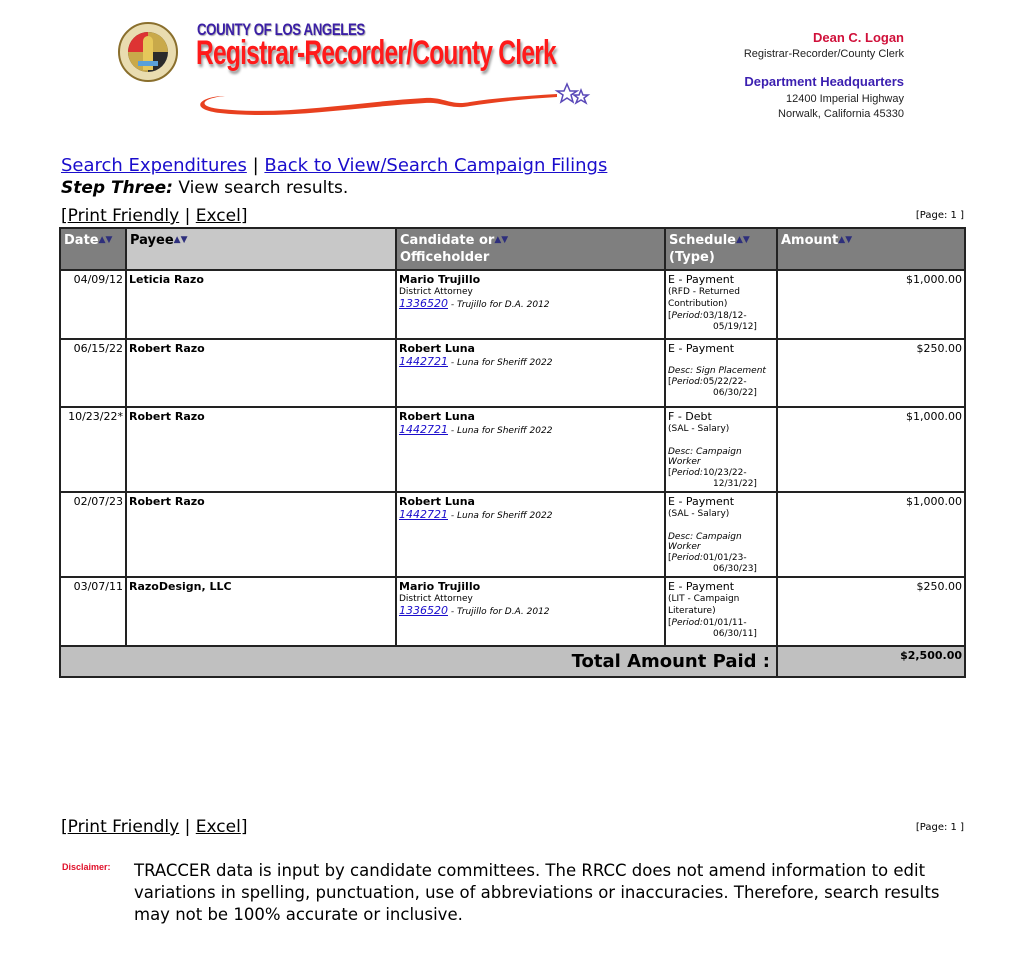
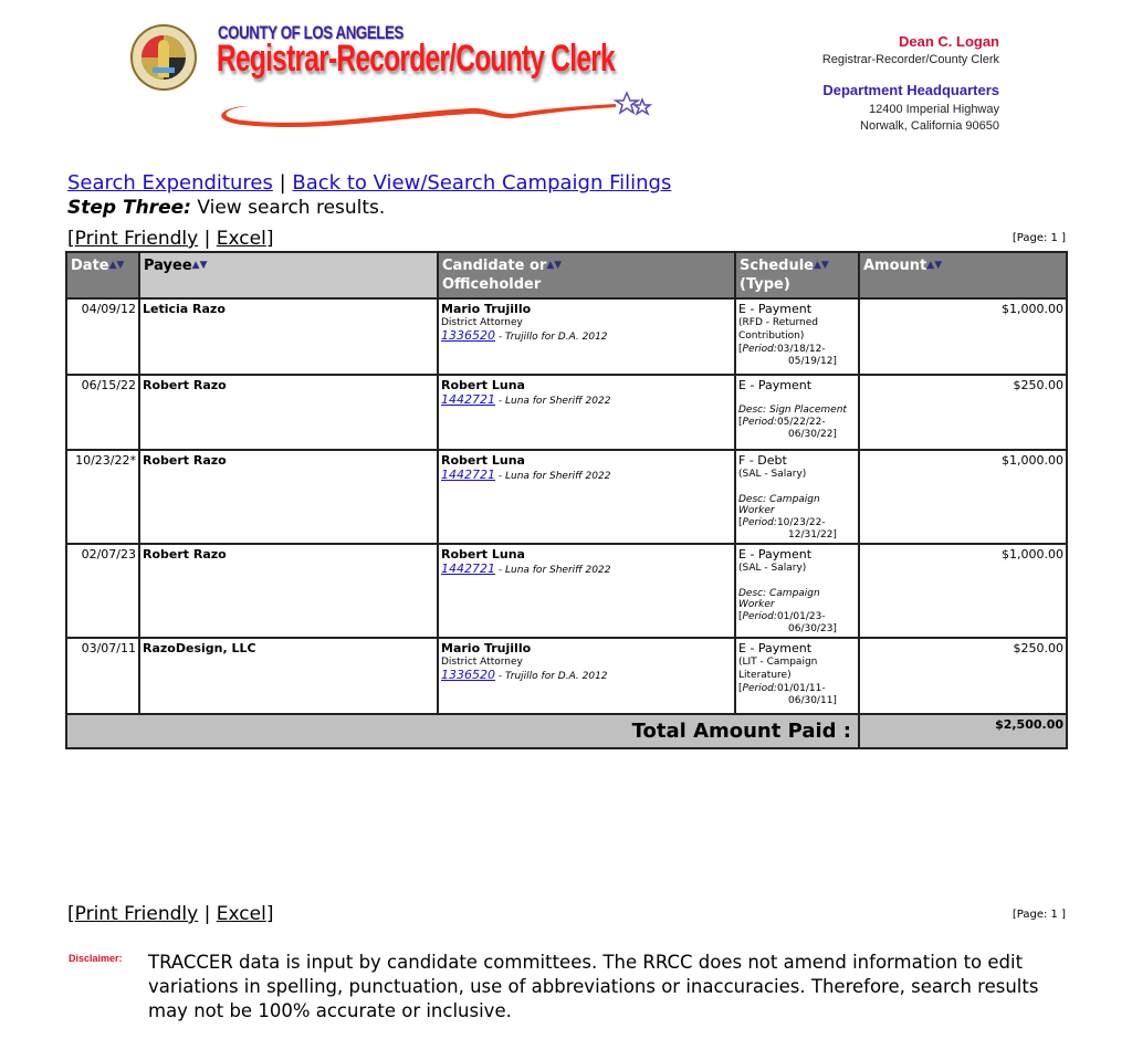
  COUNTY OF LOS ANGELES
  Registrar-Recorder/County Clerk
  Dean C. Logan
  Registrar-Recorder/County Clerk
  Department Headquarters
  12400 Imperial Highway
- Norwalk, California 45330
+ Norwalk, California 90650
  Search Expenditures | Back to View/Search Campaign Filings
  Step Three: View search results.
  [Print Friendly | Excel]
  [Page: 1 ]
  Date▲▼	Payee▲▼	Candidate or▲▼ Officeholder	Schedule▲▼ (Type)	Amount▲▼
  04/09/12	Leticia Razo	Mario TrujilloDistrict Attorney1336520 - Trujillo for D.A. 2012	E - Payment(RFD - Returned Contribution)[Period:03/18/12-05/19/12]	$1,000.00
  06/15/22	Robert Razo	Robert Luna1442721 - Luna for Sheriff 2022	E - PaymentDesc: Sign Placement[Period:05/22/22-06/30/22]	$250.00
  10/23/22*	Robert Razo	Robert Luna1442721 - Luna for Sheriff 2022	F - Debt(SAL - Salary)Desc: Campaign Worker[Period:10/23/22-12/31/22]	$1,000.00
  02/07/23	Robert Razo	Robert Luna1442721 - Luna for Sheriff 2022	E - Payment(SAL - Salary)Desc: Campaign Worker[Period:01/01/23-06/30/23]	$1,000.00
  03/07/11	RazoDesign, LLC	Mario TrujilloDistrict Attorney1336520 - Trujillo for D.A. 2012	E - Payment(LIT - Campaign Literature)[Period:01/01/11-06/30/11]	$250.00
  Total Amount Paid :	$2,500.00
  [Print Friendly | Excel]
  [Page: 1 ]
  Disclaimer:
  TRACCER data is input by candidate committees. The RRCC does not amend information to edit variations in spelling, punctuation, use of abbreviations or inaccuracies. Therefore, search results may not be 100% accurate or inclusive.
